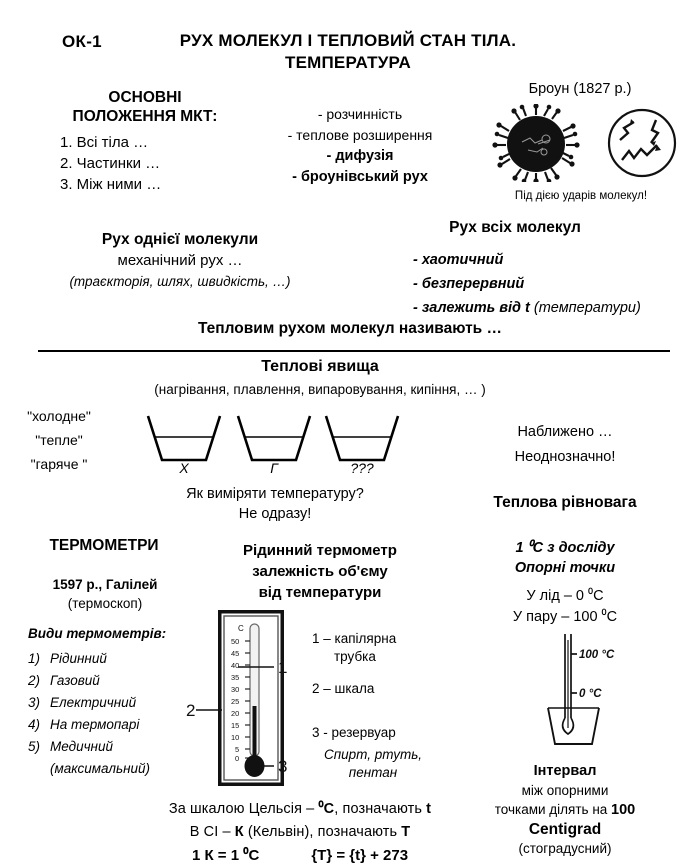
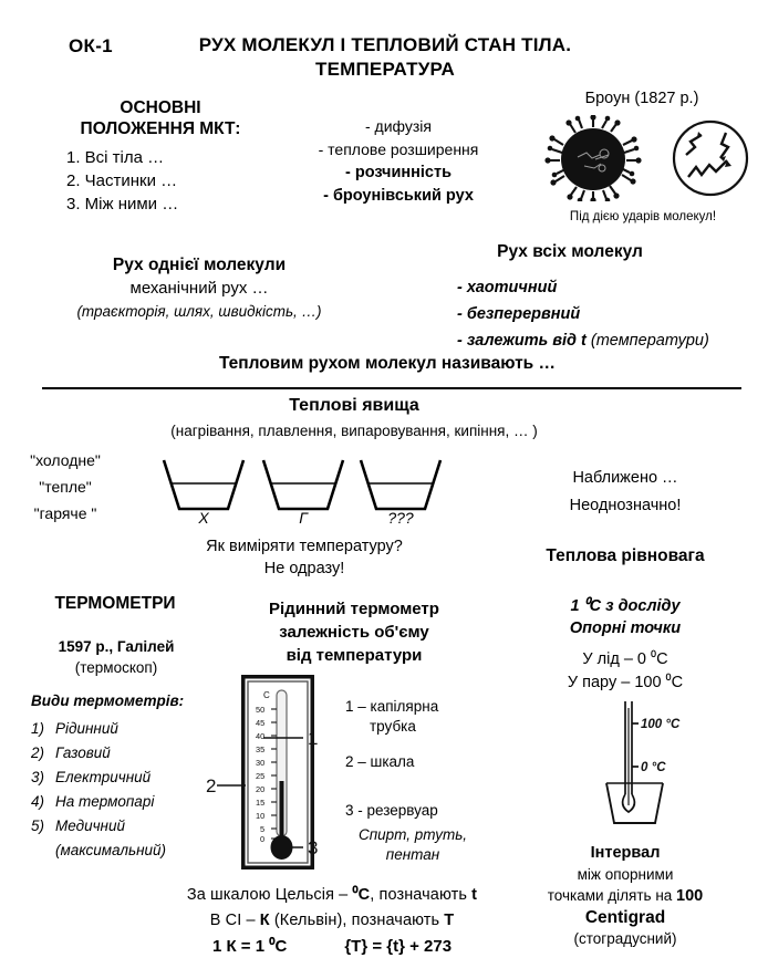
  ОК-1
  РУХ МОЛЕКУЛ І ТЕПЛОВИЙ СТАН ТІЛА.
  ТЕМПЕРАТУРА
  ОСНОВНІ
  ПОЛОЖЕННЯ МКТ:
  1. Всі тіла …
  2. Частинки …
  3. Між ними …
- - розчинність
+ - дифузія
  - теплове розширення
- - дифузія
+ - розчинність
  - броунівський рух
  Броун (1827 р.)
  Під дією ударів молекул!
  Рух однієї молекули
  механічний рух …
  (траєкторія, шлях, швидкість, …)
  Рух всіх молекул
  - хаотичний
  - безперервний
  - залежить від t (температури)
  Тепловим рухом молекул називають …
  Теплові явища
  (нагрівання, плавлення, випаровування, кипіння, … )
  "холодне"
  "тепле"
  "гаряче "
  Х
  Г
  ???
  Як виміряти температуру?
  Не одразу!
  Наближено …
  Неоднозначно!
  Теплова рівновага
  ТЕРМОМЕТРИ
  1597 р., Галілей
  (термоскоп)
  Види термометрів:
  1) Рідинний
  2) Газовий
  3) Електричний
  4) На термопарі
  5) Медичний
  (максимальний)
  Рідинний термометр
  залежність об'єму
  від температури
  C
  50
  45
  40
  35
  30
  25
  20
  15
  10
  5
  0
  1
  2
  3
  1 – капілярна
  трубка
  2 – шкала
  3 - резервуар
  Спирт, ртуть,
  пентан
  1 ⁰С з досліду
  Опорні точки
  У лід – 0 ⁰С
  У пару – 100 ⁰С
  100 °C
  0 °C
  Інтервал
  між опорними
  точками ділять на 100
  Centigrad
  (стоградусний)
  За шкалою Цельсія – ⁰С, позначають t
  В СІ – К (Кельвін), позначають Т
  1 К = 1 ⁰С
  {Т} = {t} + 273
